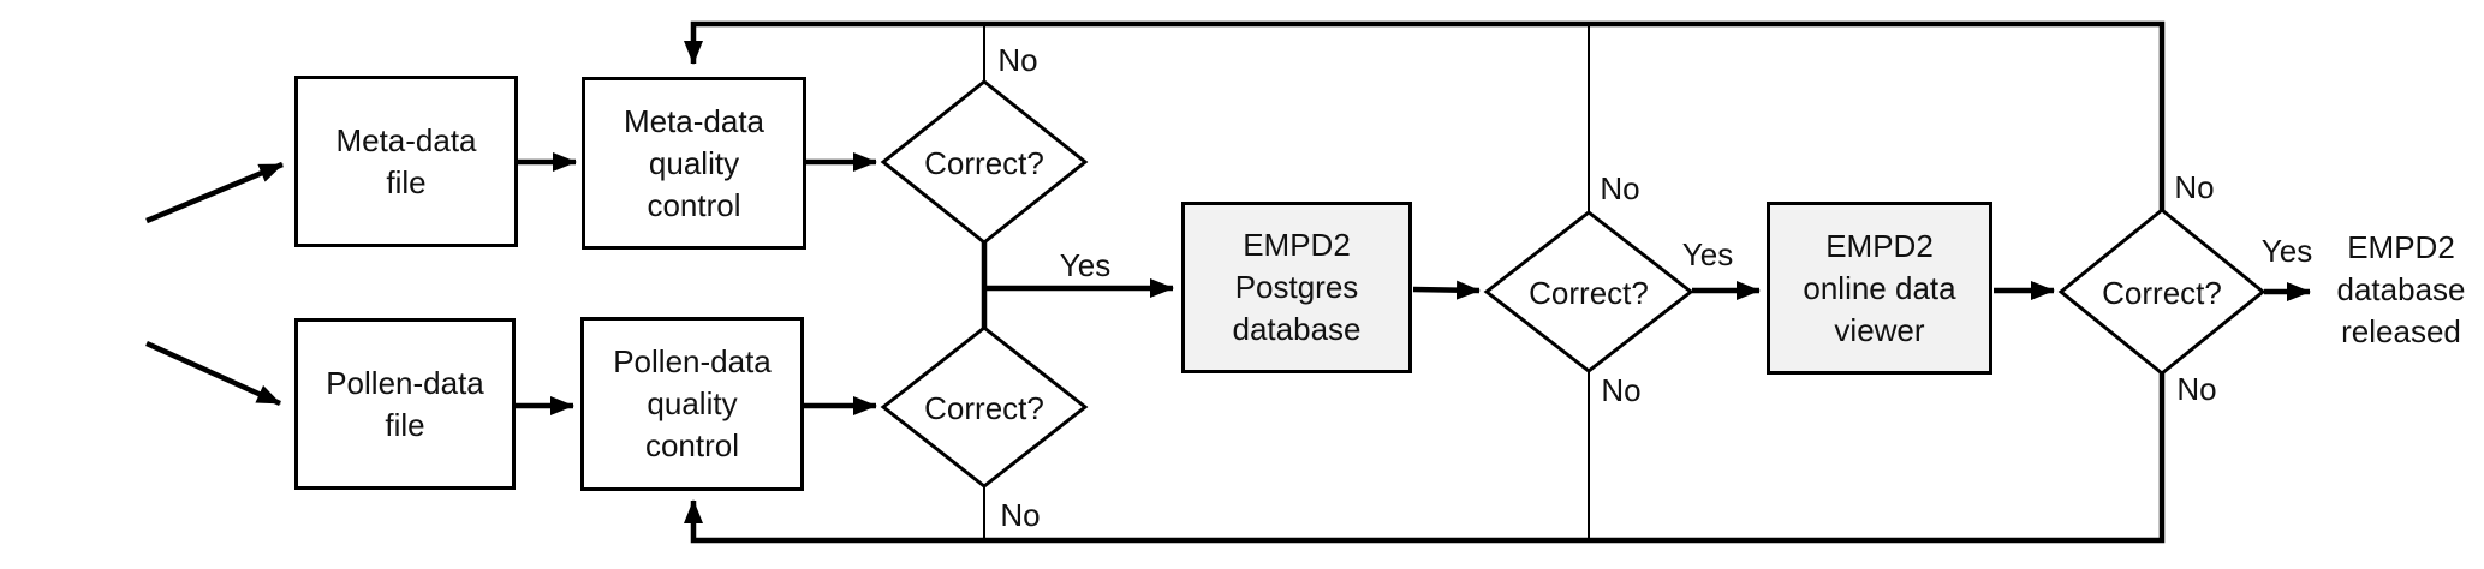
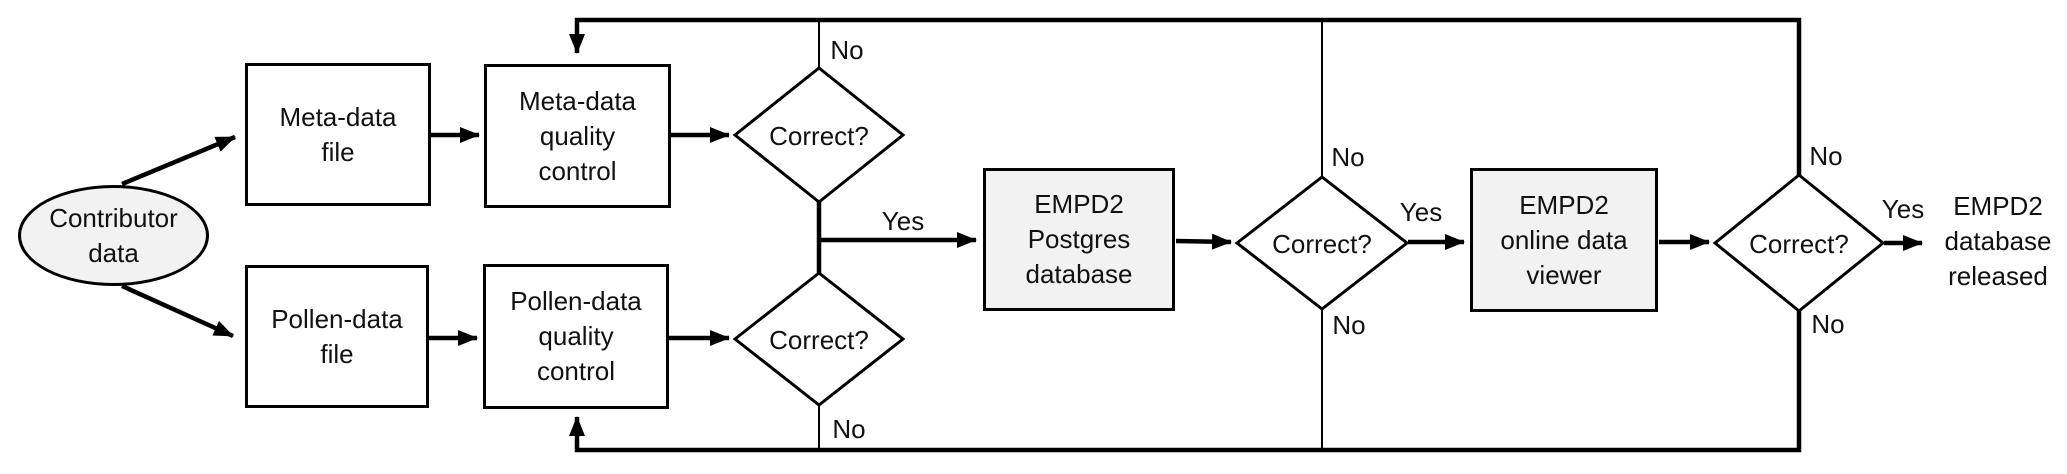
+ Contributor
+ data
  Meta-data
  file
  Meta-data
  quality
  control
  Pollen-data
  file
  Pollen-data
  quality
  control
  EMPD2
  Postgres
  database
  EMPD2
  online data
  viewer
  EMPD2
  database
  released
  Correct?
  Correct?
  Correct?
  Correct?
  No
  Yes
  No
  No
  No
  Yes
  No
  No
  Yes
